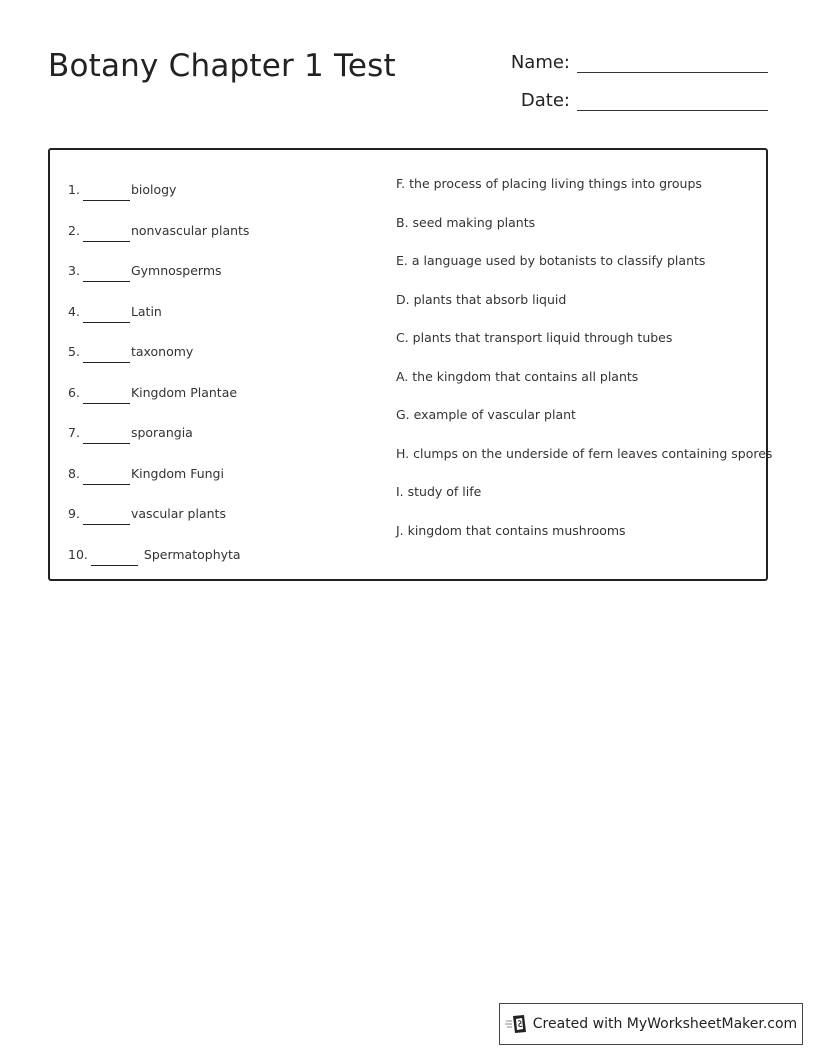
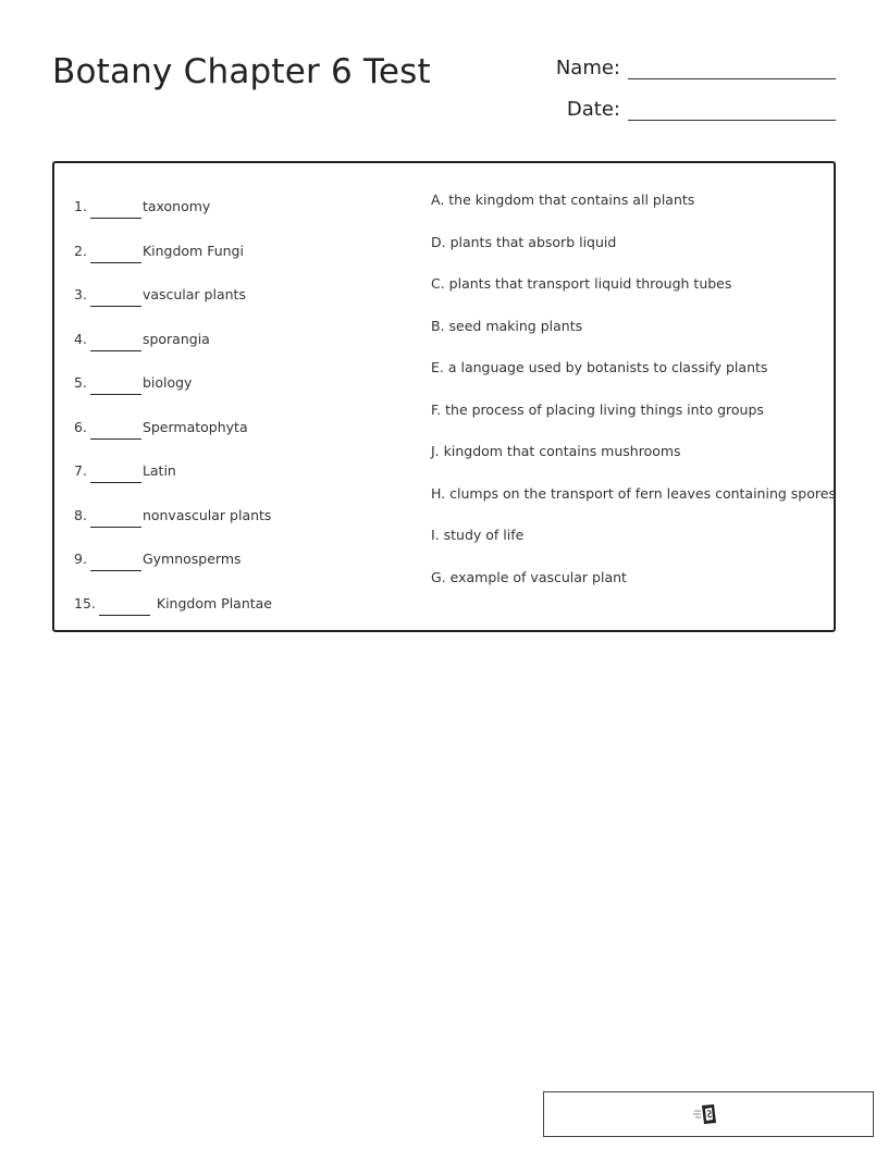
- Botany Chapter 1 Test
+ Botany Chapter 6 Test
  Name:
  Date:
  1.
- biology
+ taxonomy
  2.
- nonvascular plants
+ Kingdom Fungi
  3.
- Gymnosperms
+ vascular plants
  4.
- Latin
+ sporangia
  5.
- taxonomy
+ biology
  6.
- Kingdom Plantae
+ Spermatophyta
  7.
- sporangia
+ Latin
  8.
- Kingdom Fungi
+ nonvascular plants
  9.
- vascular plants
+ Gymnosperms
- 10.
+ 15.
- Spermatophyta
+ Kingdom Plantae
- F. the process of placing living things into groups
+ A. the kingdom that contains all plants
- B. seed making plants
+ D. plants that absorb liquid
- E. a language used by botanists to classify plants
+ C. plants that transport liquid through tubes
- D. plants that absorb liquid
+ B. seed making plants
- C. plants that transport liquid through tubes
+ E. a language used by botanists to classify plants
- A. the kingdom that contains all plants
+ F. the process of placing living things into groups
- G. example of vascular plant
+ J. kingdom that contains mushrooms
- H. clumps on the underside of fern leaves containing spores
+ H. clumps on the transport of fern leaves containing spores
  I. study of life
- J. kingdom that contains mushrooms
+ G. example of vascular plant
- Created with MyWorksheetMaker.com
